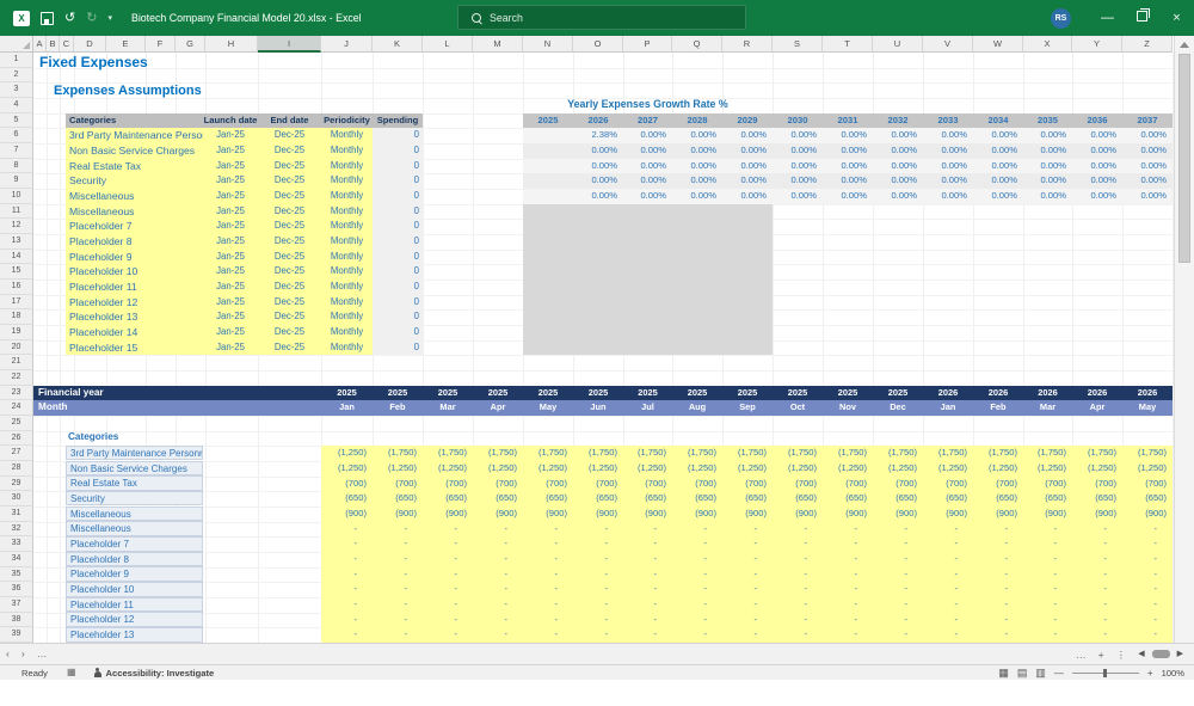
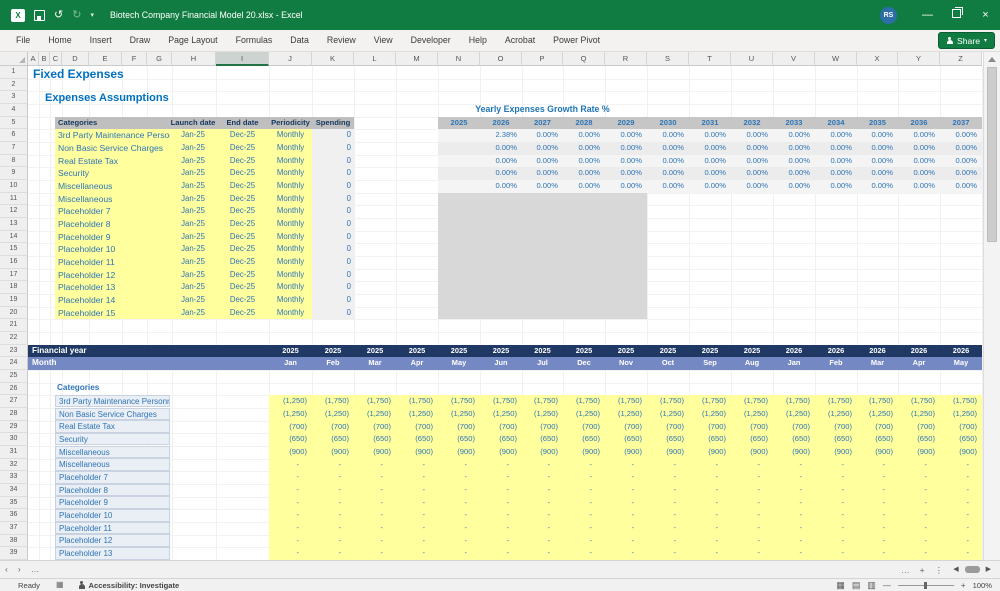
  X
  ↺
  ↻
  Biotech Company Financial Model 20.xlsx - Excel
- Search
  —
  ×
+ File
+ Home
+ Insert
+ Draw
+ Page Layout
+ Formulas
+ Data
+ Review
+ View
+ Developer
+ Help
+ Acrobat
+ Power Pivot
+ Share
  A
  B
  C
  D
  E
  F
  G
  H
  I
  J
  K
  L
  M
  N
  O
  P
  Q
  R
  S
  T
  U
  V
  W
  X
  Y
  Z
  Fixed Expenses
  Expenses Assumptions
  Categories
  Launch date
  End date
  Periodicity
  Spending
  3rd Party Maintenance Perso
  Jan-25
  Dec-25
  Monthly
  0
  Non Basic Service Charges
  Jan-25
  Dec-25
  Monthly
  0
  Real Estate Tax
  Jan-25
  Dec-25
  Monthly
  0
  Security
  Jan-25
  Dec-25
  Monthly
  0
  Miscellaneous
  Jan-25
  Dec-25
  Monthly
  0
  Miscellaneous
  Jan-25
  Dec-25
  Monthly
  0
  Placeholder 7
  Jan-25
  Dec-25
  Monthly
  0
  Placeholder 8
  Jan-25
  Dec-25
  Monthly
  0
  Placeholder 9
  Jan-25
  Dec-25
  Monthly
  0
  Placeholder 10
  Jan-25
  Dec-25
  Monthly
  0
  Placeholder 11
  Jan-25
  Dec-25
  Monthly
  0
  Placeholder 12
  Jan-25
  Dec-25
  Monthly
  0
  Placeholder 13
  Jan-25
  Dec-25
  Monthly
  0
  Placeholder 14
  Jan-25
  Dec-25
  Monthly
  0
  Placeholder 15
  Jan-25
  Dec-25
  Monthly
  0
  Yearly Expenses Growth Rate %
  2025
  2026
  2027
  2028
  2029
  2030
  2031
  2032
  2033
  2034
  2035
  2036
  2037
  2.38%
  0.00%
  0.00%
  0.00%
  0.00%
  0.00%
  0.00%
  0.00%
  0.00%
  0.00%
  0.00%
  0.00%
  0.00%
  0.00%
  0.00%
  0.00%
  0.00%
  0.00%
  0.00%
  0.00%
  0.00%
  0.00%
  0.00%
  0.00%
  0.00%
  0.00%
  0.00%
  0.00%
  0.00%
  0.00%
  0.00%
  0.00%
  0.00%
  0.00%
  0.00%
  0.00%
  0.00%
  0.00%
  0.00%
  0.00%
  0.00%
  0.00%
  0.00%
  0.00%
  0.00%
  0.00%
  0.00%
  0.00%
  0.00%
  0.00%
  0.00%
  0.00%
  0.00%
  0.00%
  0.00%
  0.00%
  0.00%
  0.00%
  0.00%
  0.00%
  Financial year
  2025
  2025
  2025
  2025
  2025
  2025
  2025
  2025
  2025
  2025
  2025
  2025
  2026
  2026
  2026
  2026
  2026
  Month
  Jan
  Feb
  Mar
  Apr
  May
  Jun
  Jul
- Aug
+ Dec
- Sep
+ Nov
  Oct
- Nov
+ Sep
- Dec
+ Aug
  Jan
  Feb
  Mar
  Apr
  May
  Categories
  3rd Party Maintenance Personn
  (1,250)
  (1,750)
  (1,750)
  (1,750)
  (1,750)
  (1,750)
  (1,750)
  (1,750)
  (1,750)
  (1,750)
  (1,750)
  (1,750)
  (1,750)
  (1,750)
  (1,750)
  (1,750)
  (1,750)
  Non Basic Service Charges
  (1,250)
  (1,250)
  (1,250)
  (1,250)
  (1,250)
  (1,250)
  (1,250)
  (1,250)
  (1,250)
  (1,250)
  (1,250)
  (1,250)
  (1,250)
  (1,250)
  (1,250)
  (1,250)
  (1,250)
  Real Estate Tax
  (700)
  (700)
  (700)
  (700)
  (700)
  (700)
  (700)
  (700)
  (700)
  (700)
  (700)
  (700)
  (700)
  (700)
  (700)
  (700)
  (700)
  Security
  (650)
  (650)
  (650)
  (650)
  (650)
  (650)
  (650)
  (650)
  (650)
  (650)
  (650)
  (650)
  (650)
  (650)
  (650)
  (650)
  (650)
  Miscellaneous
  (900)
  (900)
  (900)
  (900)
  (900)
  (900)
  (900)
  (900)
  (900)
  (900)
  (900)
  (900)
  (900)
  (900)
  (900)
  (900)
  (900)
  Miscellaneous
  -
  -
  -
  -
  -
  -
  -
  -
  -
  -
  -
  -
  -
  -
  -
  -
  -
  Placeholder 7
  -
  -
  -
  -
  -
  -
  -
  -
  -
  -
  -
  -
  -
  -
  -
  -
  -
  Placeholder 8
  -
  -
  -
  -
  -
  -
  -
  -
  -
  -
  -
  -
  -
  -
  -
  -
  -
  Placeholder 9
  -
  -
  -
  -
  -
  -
  -
  -
  -
  -
  -
  -
  -
  -
  -
  -
  -
  Placeholder 10
  -
  -
  -
  -
  -
  -
  -
  -
  -
  -
  -
  -
  -
  -
  -
  -
  -
  Placeholder 11
  -
  -
  -
  -
  -
  -
  -
  -
  -
  -
  -
  -
  -
  -
  -
  -
  -
  Placeholder 12
  -
  -
  -
  -
  -
  -
  -
  -
  -
  -
  -
  -
  -
  -
  -
  -
  -
  Placeholder 13
  -
  -
  -
  -
  -
  -
  -
  -
  -
  -
  -
  -
  -
  -
  -
  -
  -
  ‹
  ›
  …
  …
  +
  ⋮
  Ready
  ▦
  Accessibility: Investigate
  ▦
  ▤
  ▥
  —
  +
  100%
